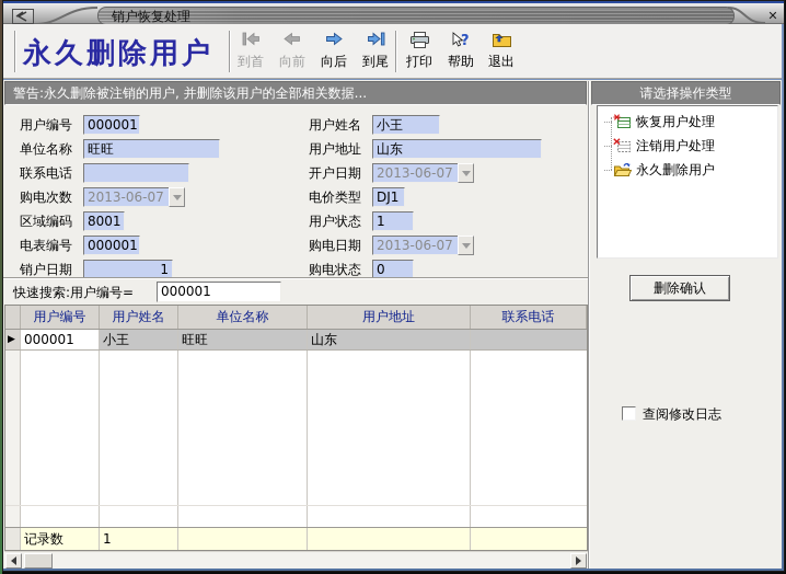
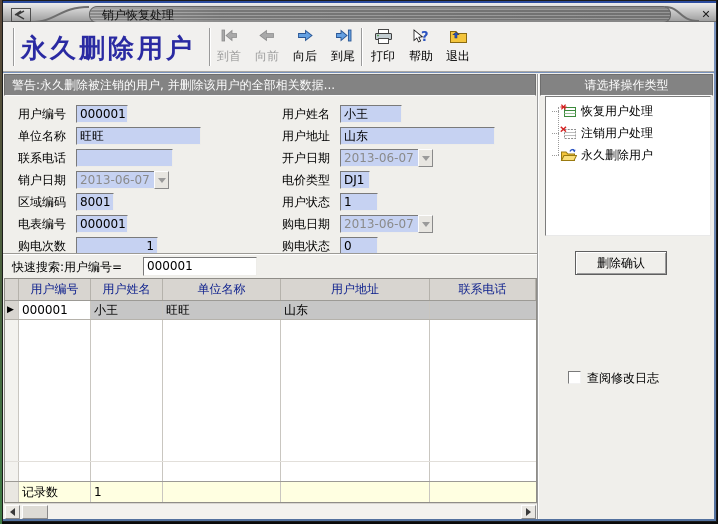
  销户恢复处理
  ✕
  永久删除用户
  到首
  向前
  向后
  到尾
  打印
  ?
  帮助
  退出
  警告:永久删除被注销的用户, 并删除该用户的全部相关数据...
  请选择操作类型
  用户编号
  000001
  单位名称
  旺旺
  联系电话
- 购电次数
+ 销户日期
  2013-06-07
  区域编码
  8001
  电表编号
  000001
- 销户日期
+ 购电次数
  1
  用户姓名
  小王
  用户地址
  山东
  开户日期
  2013-06-07
  电价类型
  DJ1
  用户状态
  1
  购电日期
  2013-06-07
  购电状态
  0
  快速搜索:用户编号=
  000001
  用户编号
  用户姓名
  单位名称
  用户地址
  联系电话
  ▶
  000001
  小王
  旺旺
  山东
  记录数
  1
  恢复用户处理
  注销用户处理
  永久删除用户
  删除确认
  查阅修改日志
